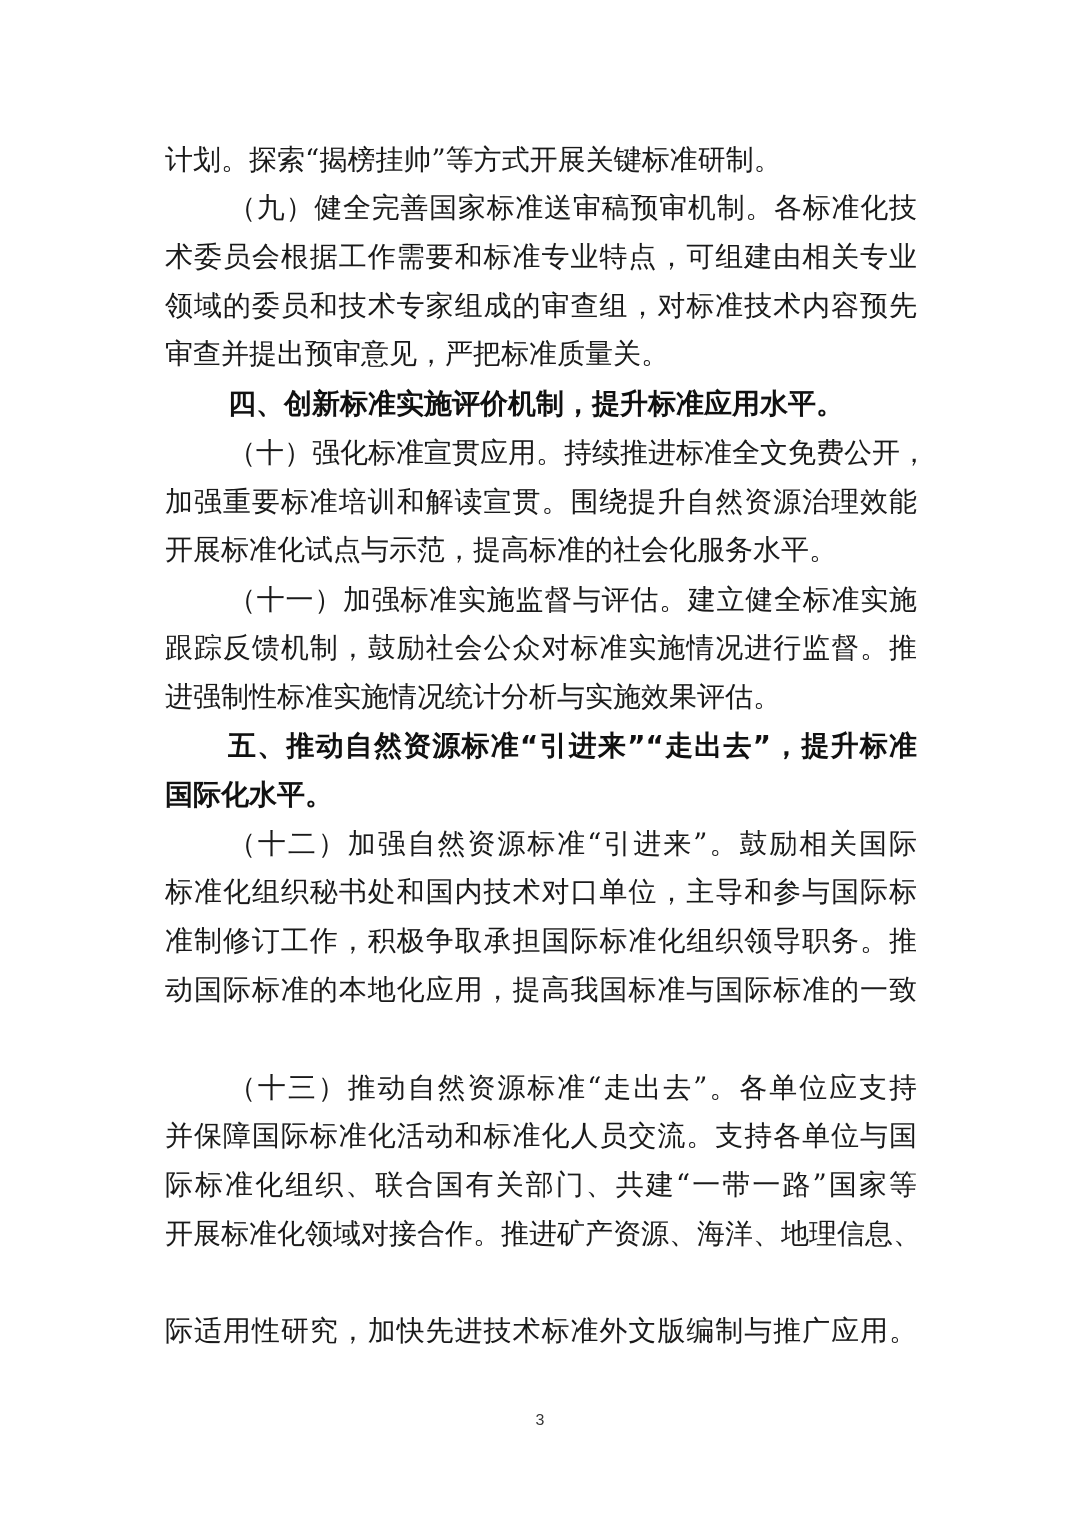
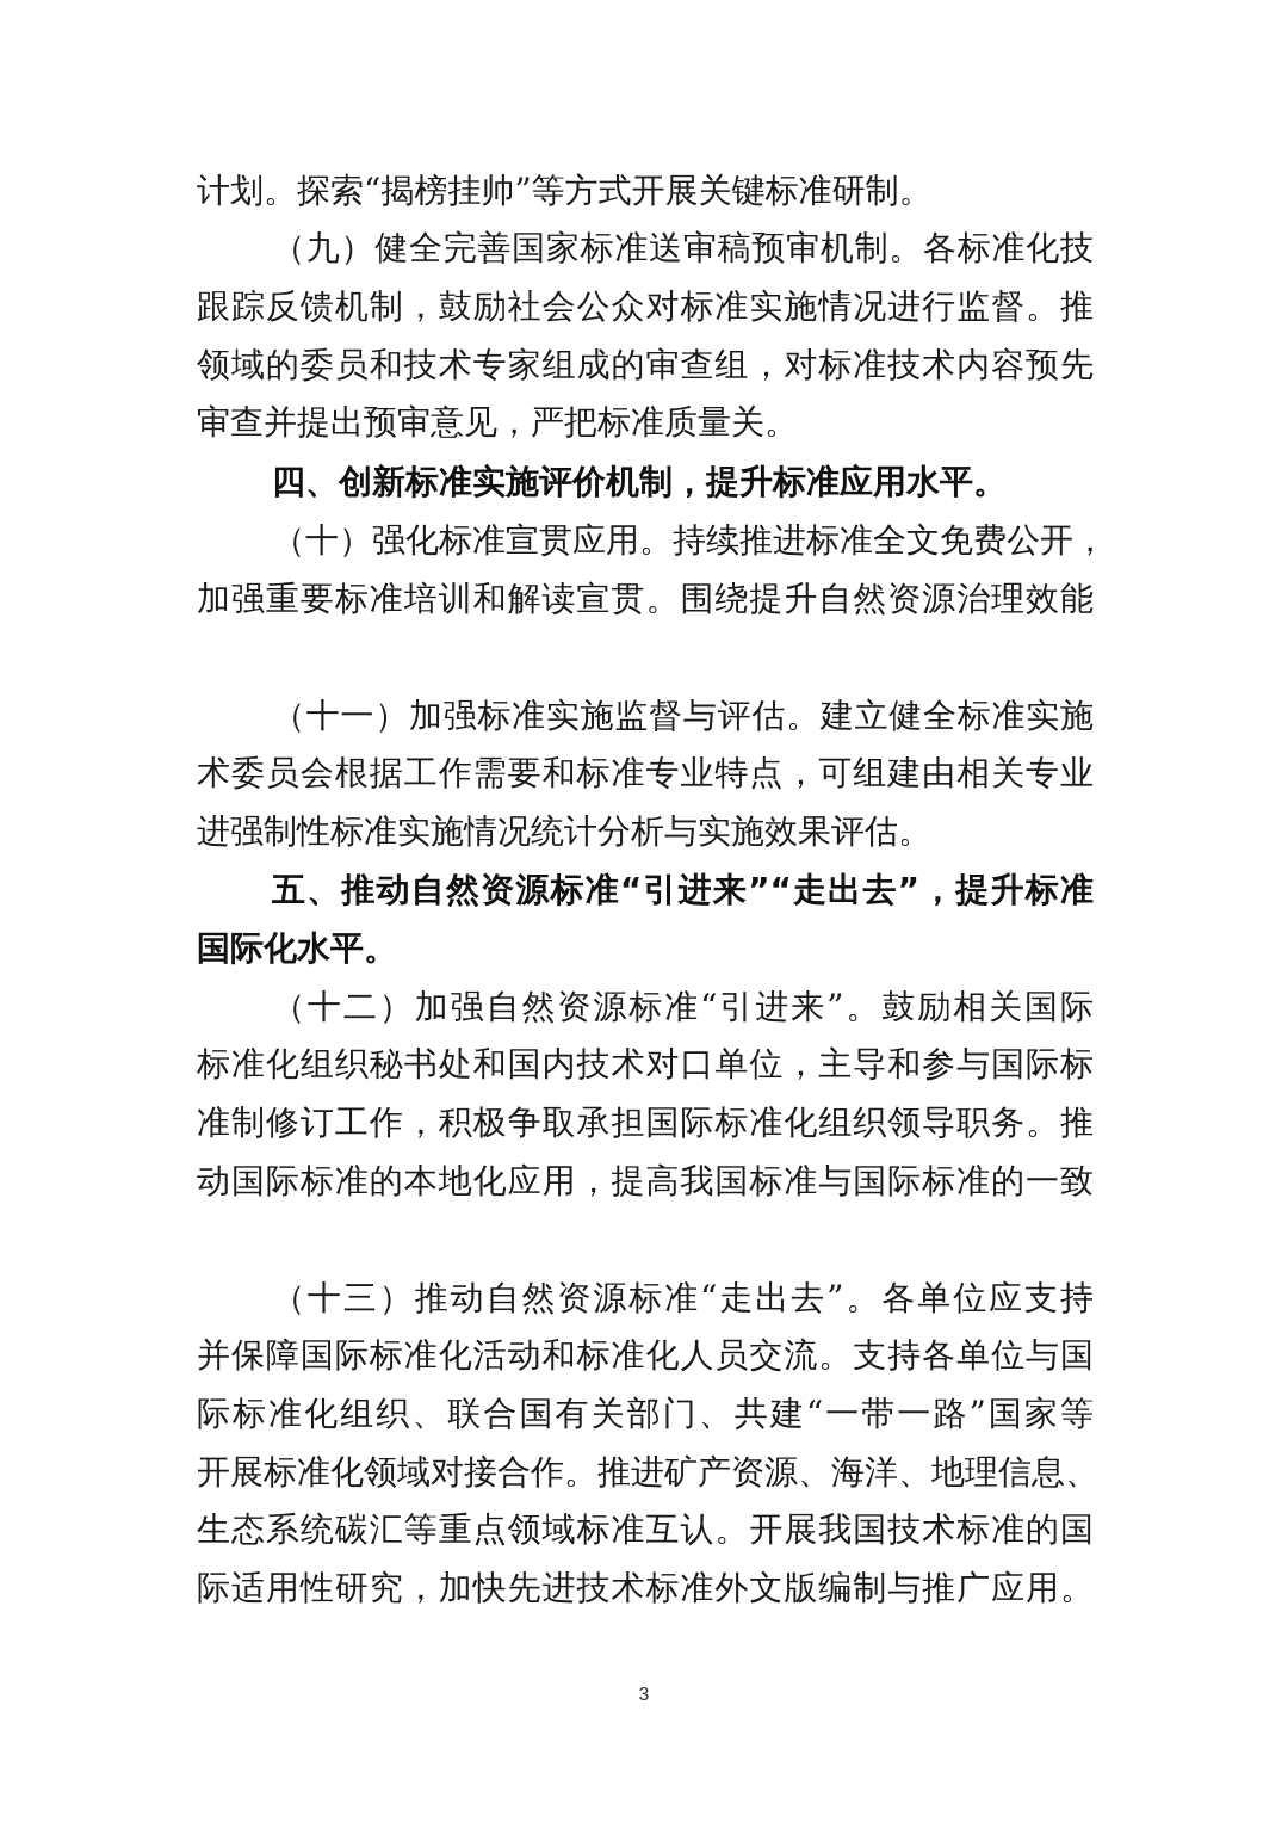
  计划。探索“揭榜挂帅”等方式开展关键标准研制。
  （九）健全完善国家标准送审稿预审机制。各标准化技
- 术委员会根据工作需要和标准专业特点，可组建由相关专业
+ 跟踪反馈机制，鼓励社会公众对标准实施情况进行监督。推
  领域的委员和技术专家组成的审查组，对标准技术内容预先
  审查并提出预审意见，严把标准质量关。
  四、创新标准实施评价机制，提升标准应用水平。
  （十）强化标准宣贯应用。持续推进标准全文免费公开，
  加强重要标准培训和解读宣贯。围绕提升自然资源治理效能
- 开展标准化试点与示范，提高标准的社会化服务水平。
  （十一）加强标准实施监督与评估。建立健全标准实施
- 跟踪反馈机制，鼓励社会公众对标准实施情况进行监督。推
+ 术委员会根据工作需要和标准专业特点，可组建由相关专业
  进强制性标准实施情况统计分析与实施效果评估。
  五、推动自然资源标准“引进来”“走出去”，提升标准
  国际化水平。
  （十二）加强自然资源标准“引进来”。鼓励相关国际
  标准化组织秘书处和国内技术对口单位，主导和参与国际标
  准制修订工作，积极争取承担国际标准化组织领导职务。推
  动国际标准的本地化应用，提高我国标准与国际标准的一致
  （十三）推动自然资源标准“走出去”。各单位应支持
  并保障国际标准化活动和标准化人员交流。支持各单位与国
  际标准化组织、联合国有关部门、共建“一带一路”国家等
  开展标准化领域对接合作。推进矿产资源、海洋、地理信息、
+ 生态系统碳汇等重点领域标准互认。开展我国技术标准的国
  际适用性研究，加快先进技术标准外文版编制与推广应用。
  3
